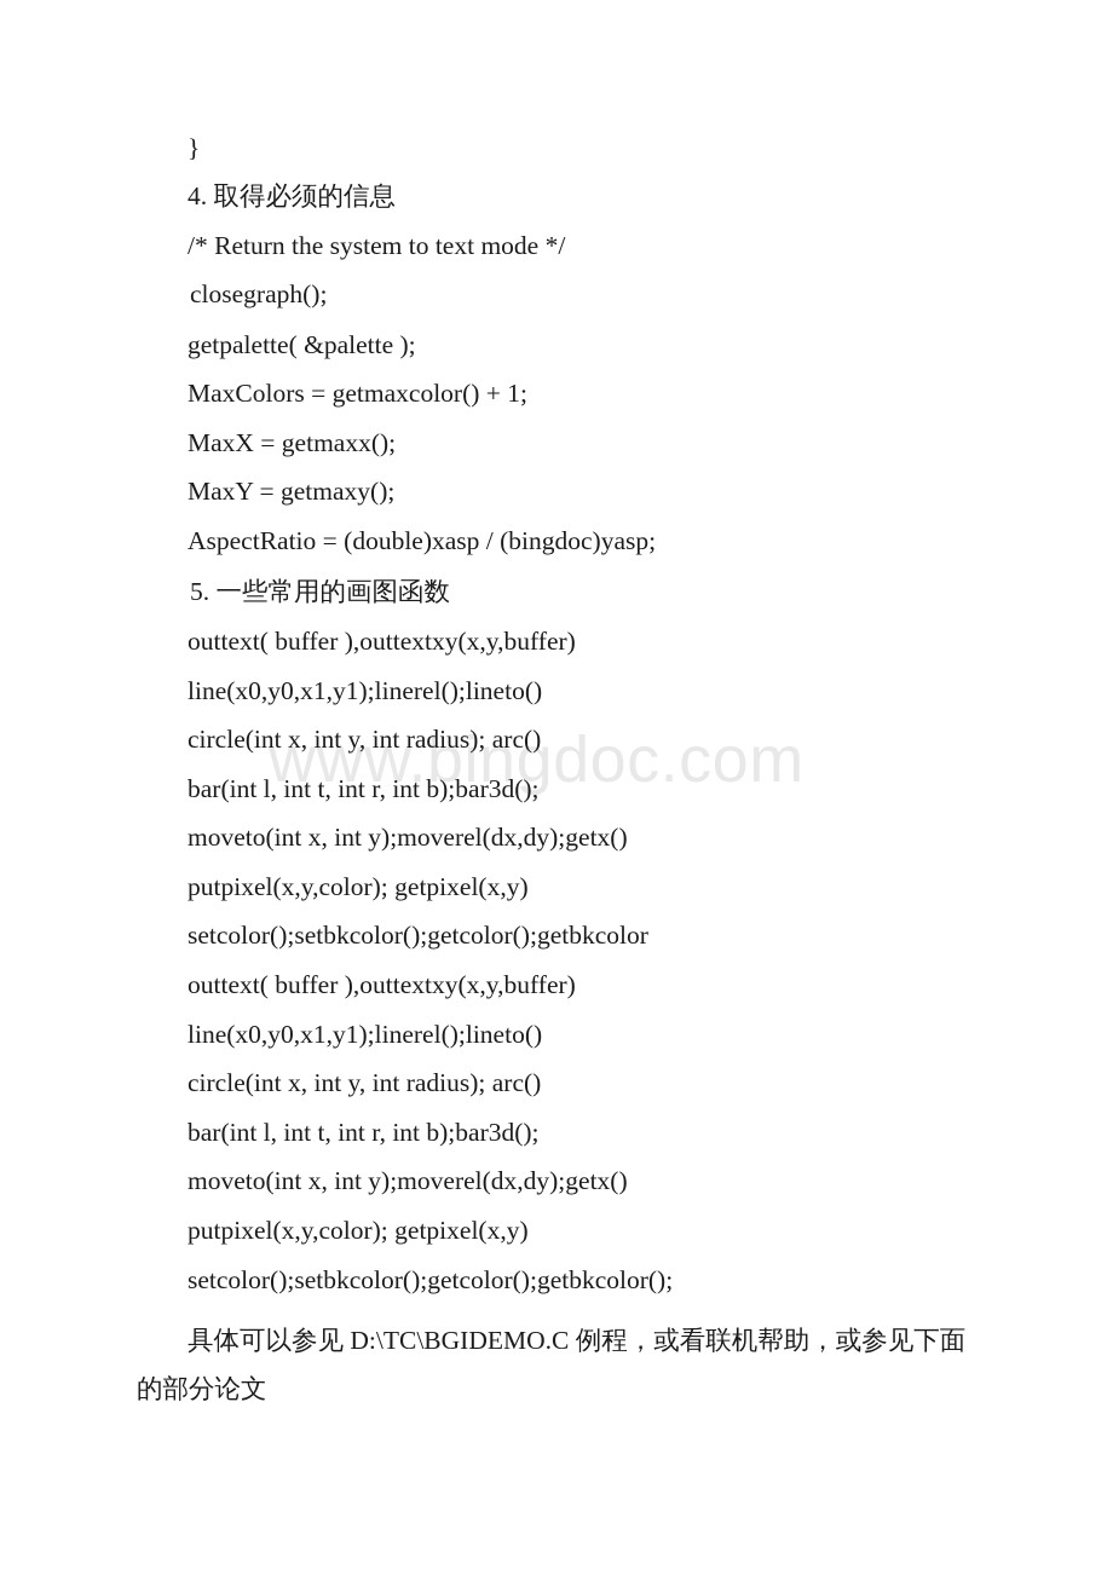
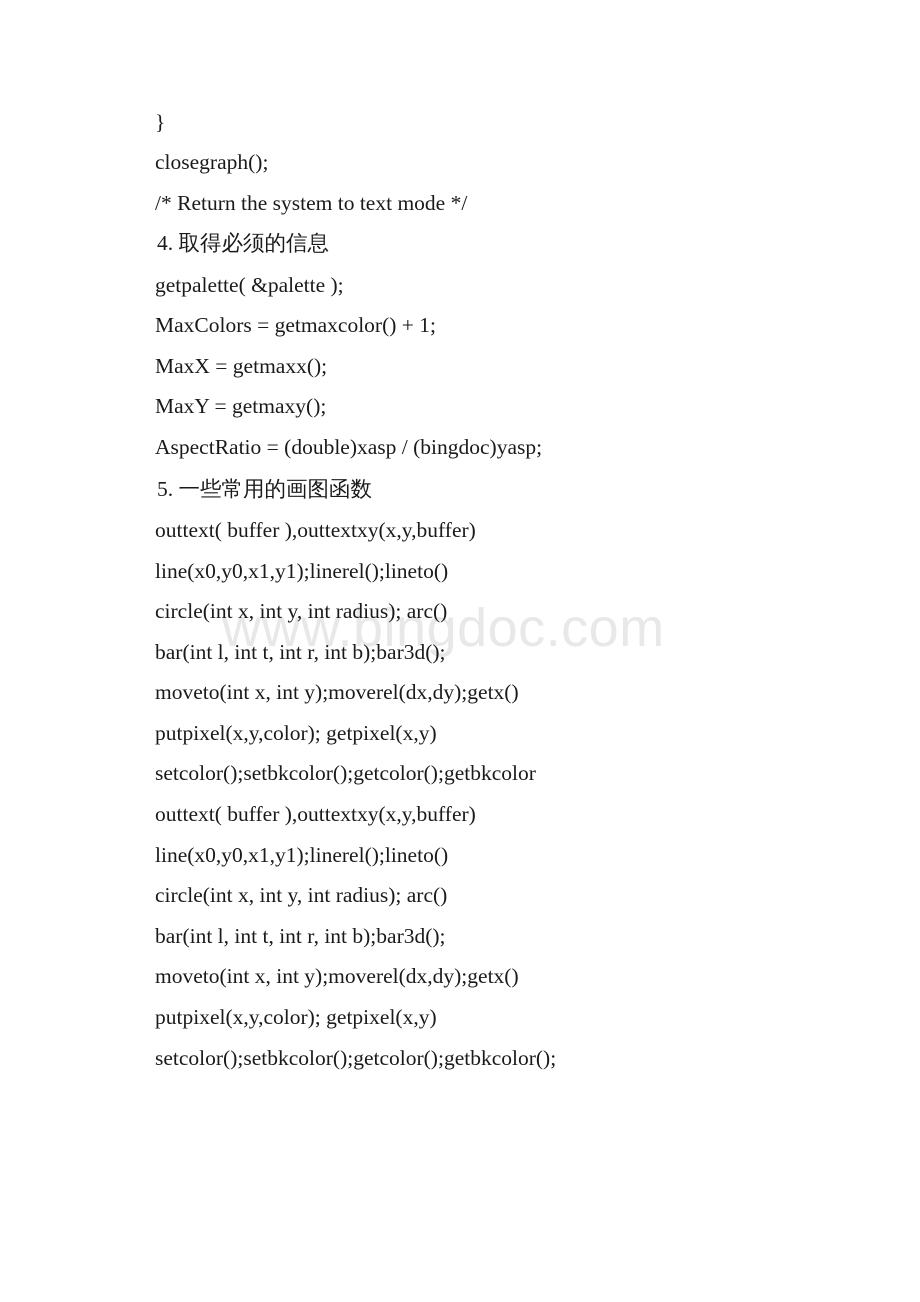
  www.bingdoc.com
  }
- 4. 取得必须的信息
+ closegraph();
  /* Return the system to text mode */
- closegraph();
+ 4. 取得必须的信息
  getpalette( &palette );
  MaxColors = getmaxcolor() + 1;
  MaxX = getmaxx();
  MaxY = getmaxy();
  AspectRatio = (double)xasp / (bingdoc)yasp;
  5. 一些常用的画图函数
  outtext( buffer ),outtextxy(x,y,buffer)
  line(x0,y0,x1,y1);linerel();lineto()
  circle(int x, int y, int radius); arc()
  bar(int l, int t, int r, int b);bar3d();
  moveto(int x, int y);moverel(dx,dy);getx()
  putpixel(x,y,color); getpixel(x,y)
  setcolor();setbkcolor();getcolor();getbkcolor
  outtext( buffer ),outtextxy(x,y,buffer)
  line(x0,y0,x1,y1);linerel();lineto()
  circle(int x, int y, int radius); arc()
  bar(int l, int t, int r, int b);bar3d();
  moveto(int x, int y);moverel(dx,dy);getx()
  putpixel(x,y,color); getpixel(x,y)
  setcolor();setbkcolor();getcolor();getbkcolor();
- 具体可以参见 D:\TC\BGIDEMO.C 例程，或看联机帮助，或参见下面的部分论文
